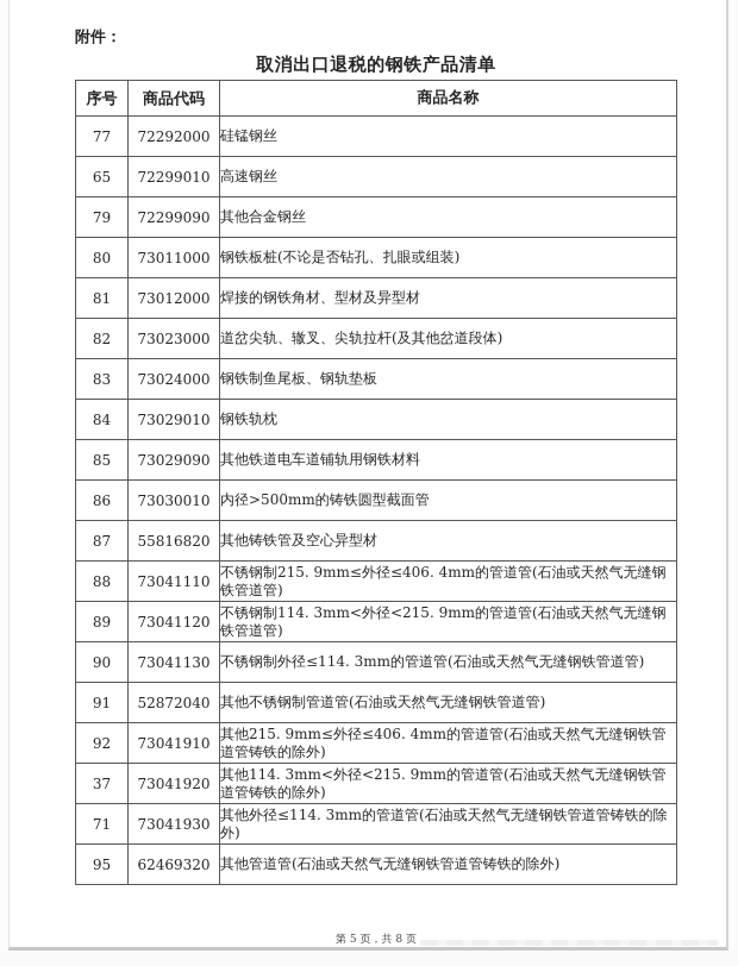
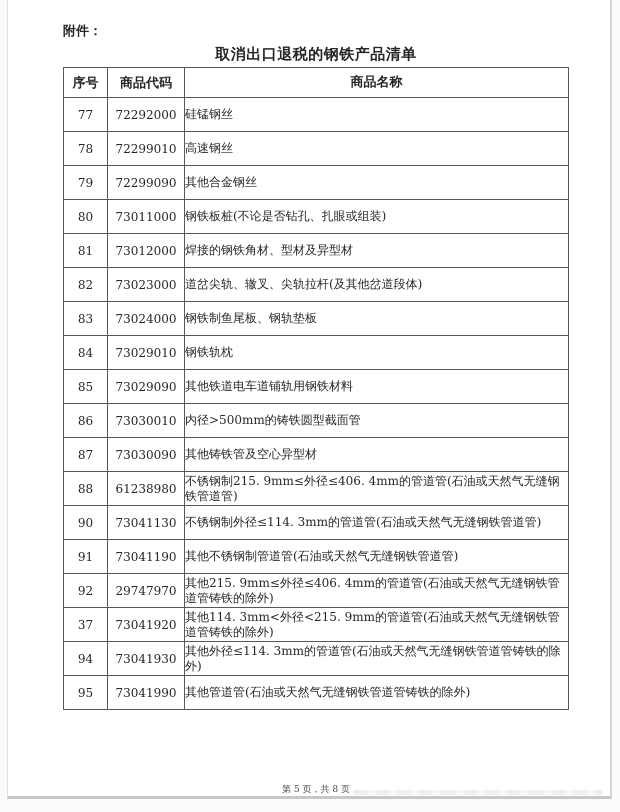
  附件：
  取消出口退税的钢铁产品清单
  序号	商品代码	商品名称
  77	72292000	硅锰钢丝
- 65	72299010	高速钢丝
+ 78	72299010	高速钢丝
  79	72299090	其他合金钢丝
  80	73011000	钢铁板桩(不论是否钻孔、扎眼或组装)
  81	73012000	焊接的钢铁角材、型材及异型材
  82	73023000	道岔尖轨、辙叉、尖轨拉杆(及其他岔道段体)
  83	73024000	钢铁制鱼尾板、钢轨垫板
  84	73029010	钢铁轨枕
  85	73029090	其他铁道电车道铺轨用钢铁材料
  86	73030010	内径>500mm的铸铁圆型截面管
- 87	55816820	其他铸铁管及空心异型材
+ 87	73030090	其他铸铁管及空心异型材
- 88	73041110	不锈钢制215. 9mm≤外径≤406. 4mm的管道管(石油或天然气无缝钢铁管道管)
+ 88	61238980	不锈钢制215. 9mm≤外径≤406. 4mm的管道管(石油或天然气无缝钢铁管道管)
- 89	73041120	不锈钢制114. 3mm<外径<215. 9mm的管道管(石油或天然气无缝钢铁管道管)
  90	73041130	不锈钢制外径≤114. 3mm的管道管(石油或天然气无缝钢铁管道管)
- 91	52872040	其他不锈钢制管道管(石油或天然气无缝钢铁管道管)
+ 91	73041190	其他不锈钢制管道管(石油或天然气无缝钢铁管道管)
- 92	73041910	其他215. 9mm≤外径≤406. 4mm的管道管(石油或天然气无缝钢铁管道管铸铁的除外)
+ 92	29747970	其他215. 9mm≤外径≤406. 4mm的管道管(石油或天然气无缝钢铁管道管铸铁的除外)
  37	73041920	其他114. 3mm<外径<215. 9mm的管道管(石油或天然气无缝钢铁管道管铸铁的除外)
- 71	73041930	其他外径≤114. 3mm的管道管(石油或天然气无缝钢铁管道管铸铁的除外)
+ 94	73041930	其他外径≤114. 3mm的管道管(石油或天然气无缝钢铁管道管铸铁的除外)
- 95	62469320	其他管道管(石油或天然气无缝钢铁管道管铸铁的除外)
+ 95	73041990	其他管道管(石油或天然气无缝钢铁管道管铸铁的除外)
  第 5 页，共 8 页
